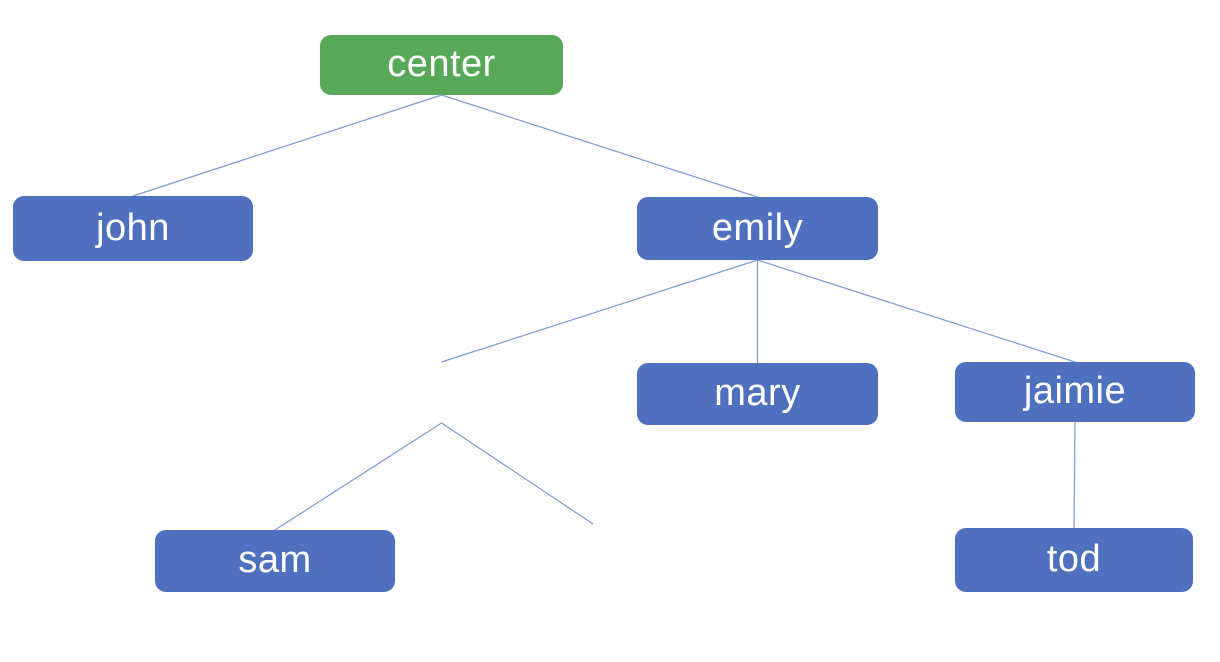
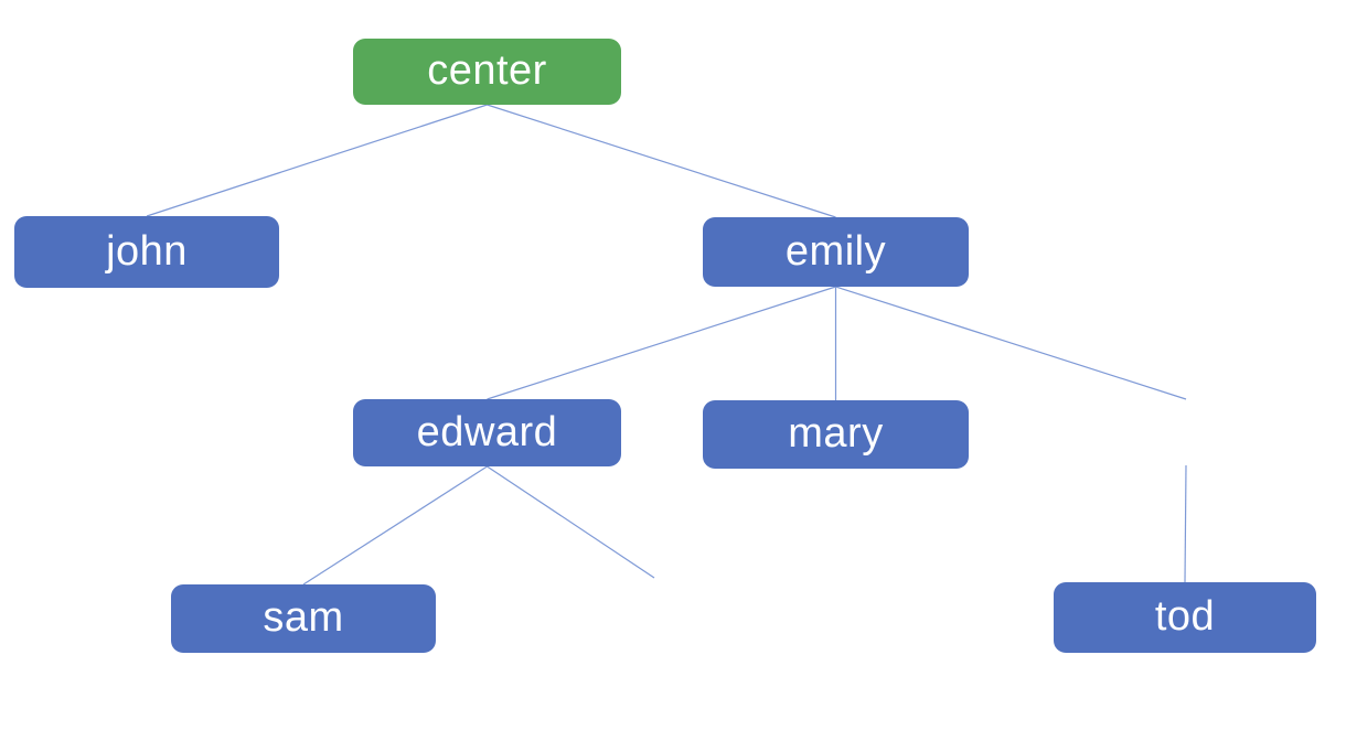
  center
  john
  emily
+ edward
  mary
- jaimie
  sam
  tod
